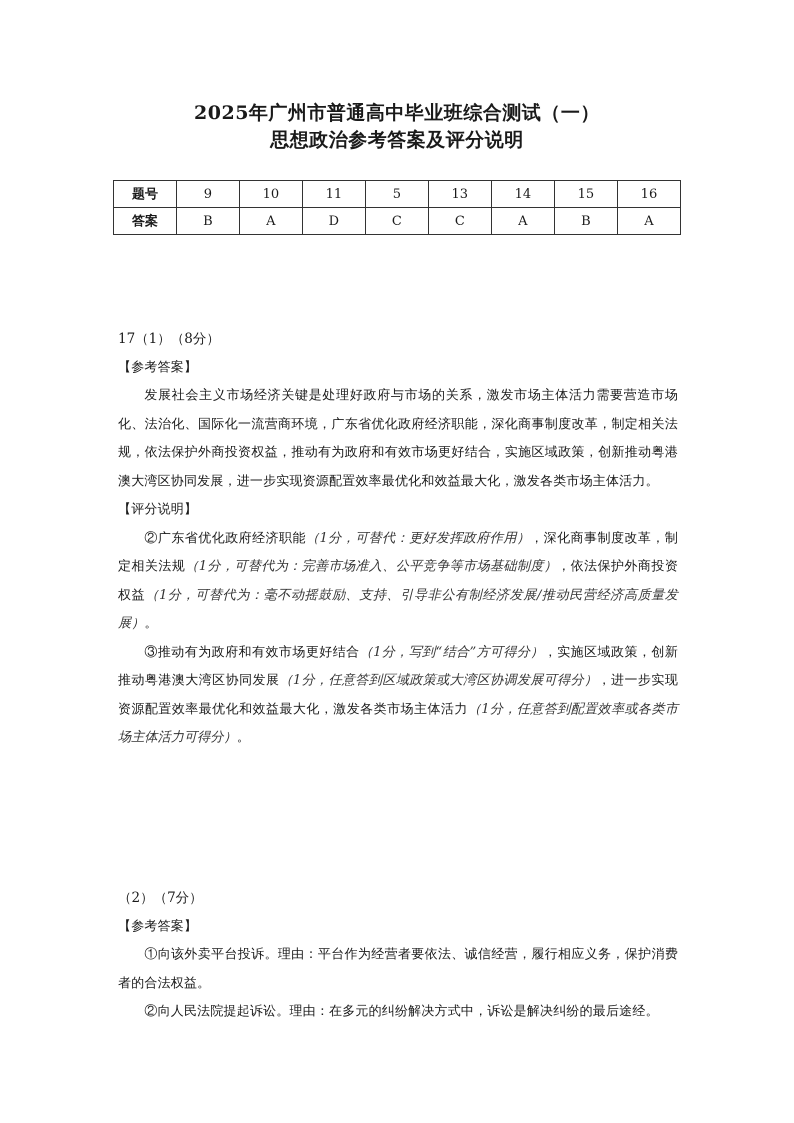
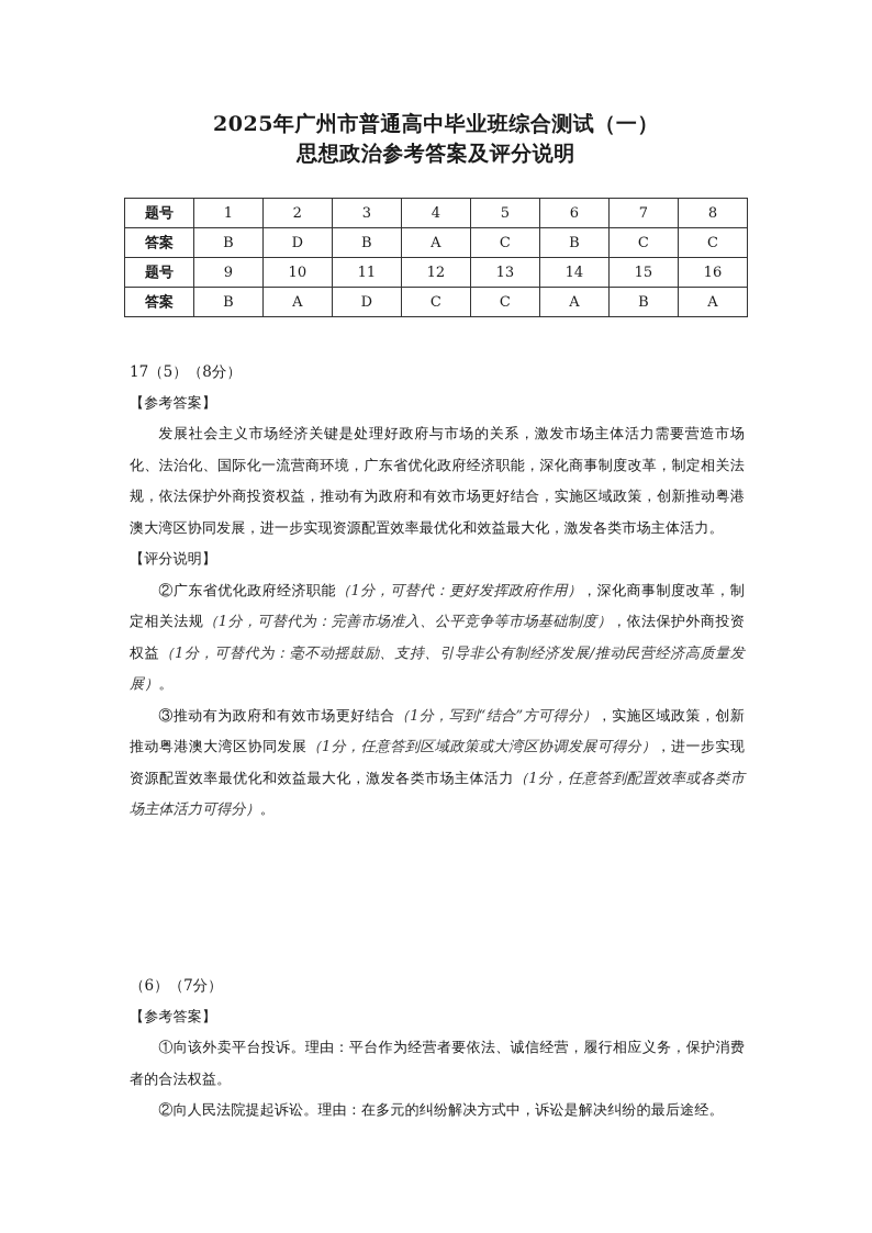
  2025年广州市普通高中毕业班综合测试（一）
  思想政治参考答案及评分说明
+ 题号	1	2	3	4	5	6	7	8
+ 答案	B	D	B	A	C	B	C	C
- 题号	9	10	11	5	13	14	15	16
+ 题号	9	10	11	12	13	14	15	16
  答案	B	A	D	C	C	A	B	A
- 17（1）（8分）
+ 17（5）（8分）
  【参考答案】
  发展社会主义市场经济关键是处理好政府与市场的关系，激发市场主体活力需要营造市场化、法治化、国际化一流营商环境，广东省优化政府经济职能，深化商事制度改革，制定相关法规，依法保护外商投资权益，推动有为政府和有效市场更好结合，实施区域政策，创新推动粤港澳大湾区协同发展，进一步实现资源配置效率最优化和效益最大化，激发各类市场主体活力。
  【评分说明】
  ②广东省优化政府经济职能（1分，可替代：更好发挥政府作用），深化商事制度改革，制定相关法规（1分，可替代为：完善市场准入、公平竞争等市场基础制度），依法保护外商投资权益（1分，可替代为：毫不动摇鼓励、支持、引导非公有制经济发展/推动民营经济高质量发展）。
  ③推动有为政府和有效市场更好结合（1分，写到“结合”方可得分），实施区域政策，创新推动粤港澳大湾区协同发展（1分，任意答到区域政策或大湾区协调发展可得分），进一步实现资源配置效率最优化和效益最大化，激发各类市场主体活力（1分，任意答到配置效率或各类市场主体活力可得分）。
- （2）（7分）
+ （6）（7分）
  【参考答案】
  ①向该外卖平台投诉。理由：平台作为经营者要依法、诚信经营，履行相应义务，保护消费者的合法权益。
  ②向人民法院提起诉讼。理由：在多元的纠纷解决方式中，诉讼是解决纠纷的最后途经。
